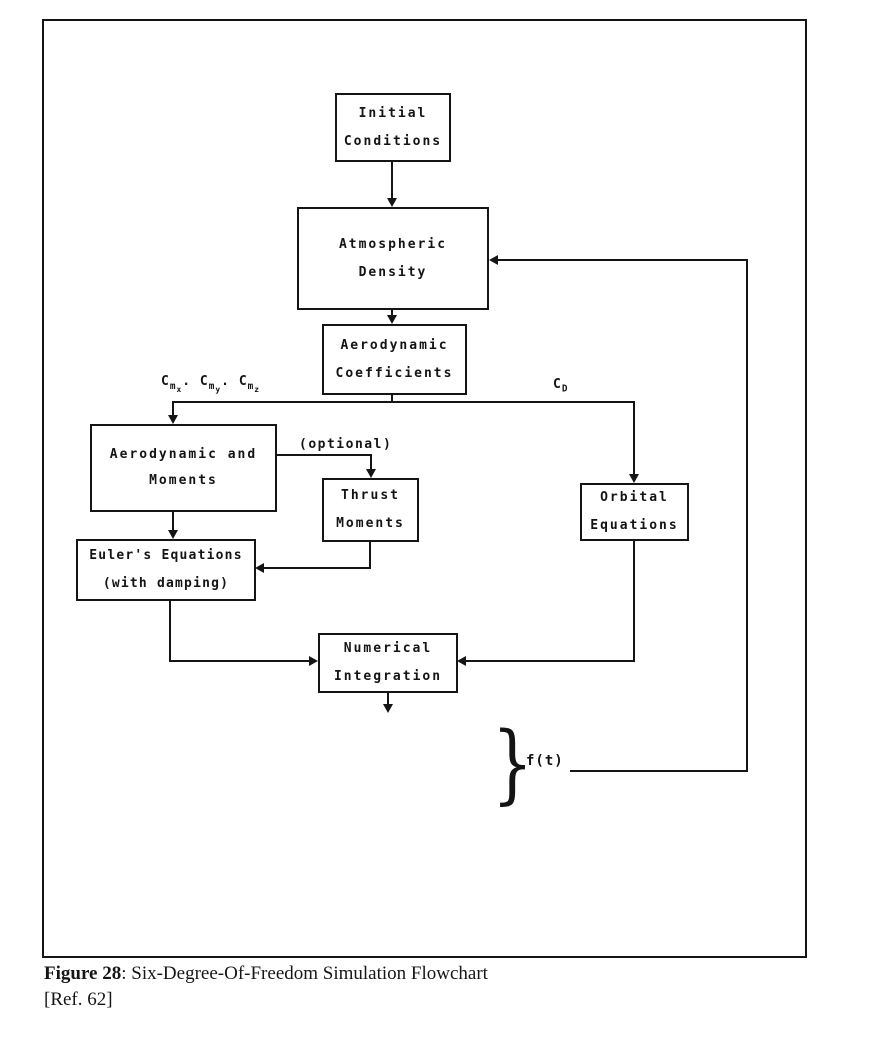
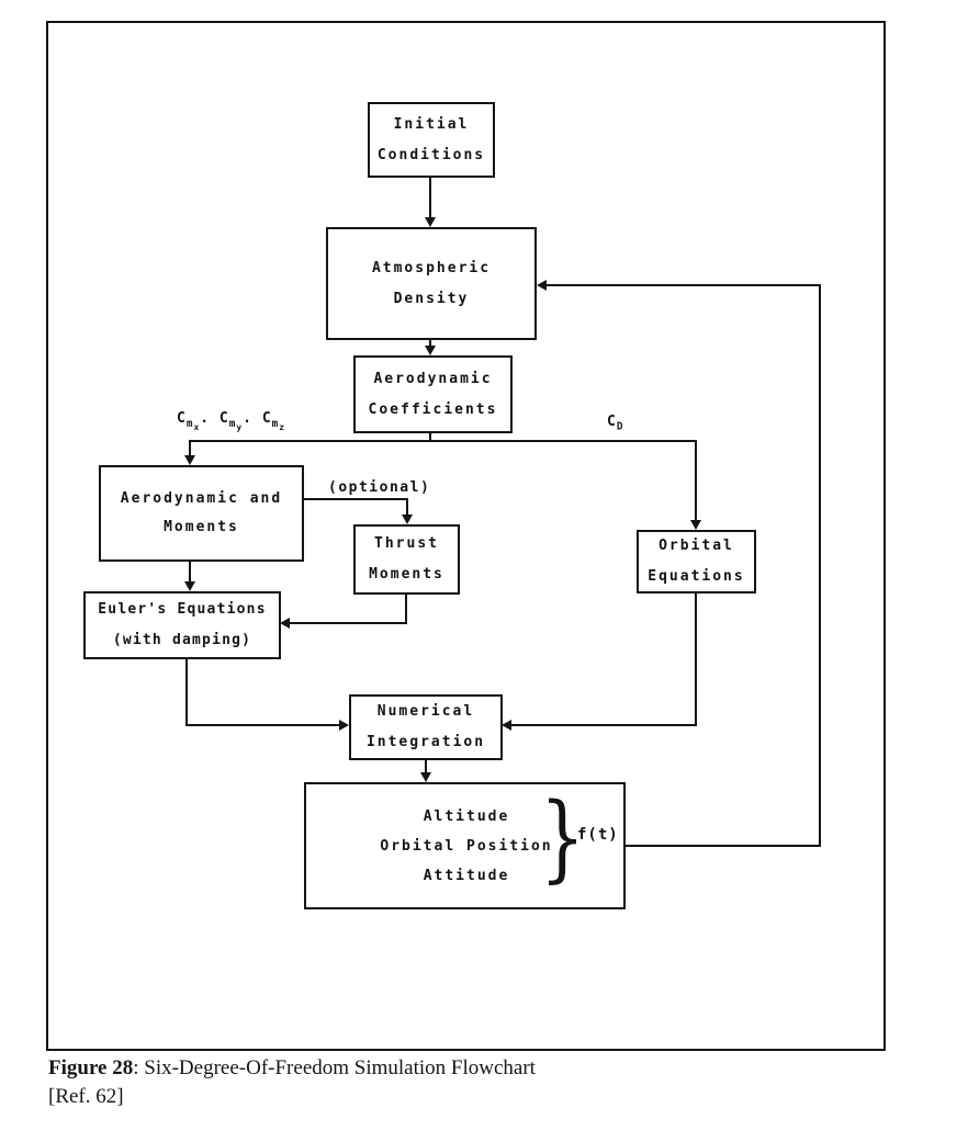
  Initial
  Conditions
  Atmospheric
  Density
  Aerodynamic
  Coefficients
  Aerodynamic and
  Moments
  Thrust
  Moments
  Orbital
  Equations
  Euler's Equations
  (with damping)
  Numerical
  Integration
+ Altitude
+ Orbital Position
+ Attitude
  Cmx. Cmy. Cmz
  CD
  (optional)
  }
  f(t)
  Figure 28: Six-Degree-Of-Freedom Simulation Flowchart
  [Ref. 62]
